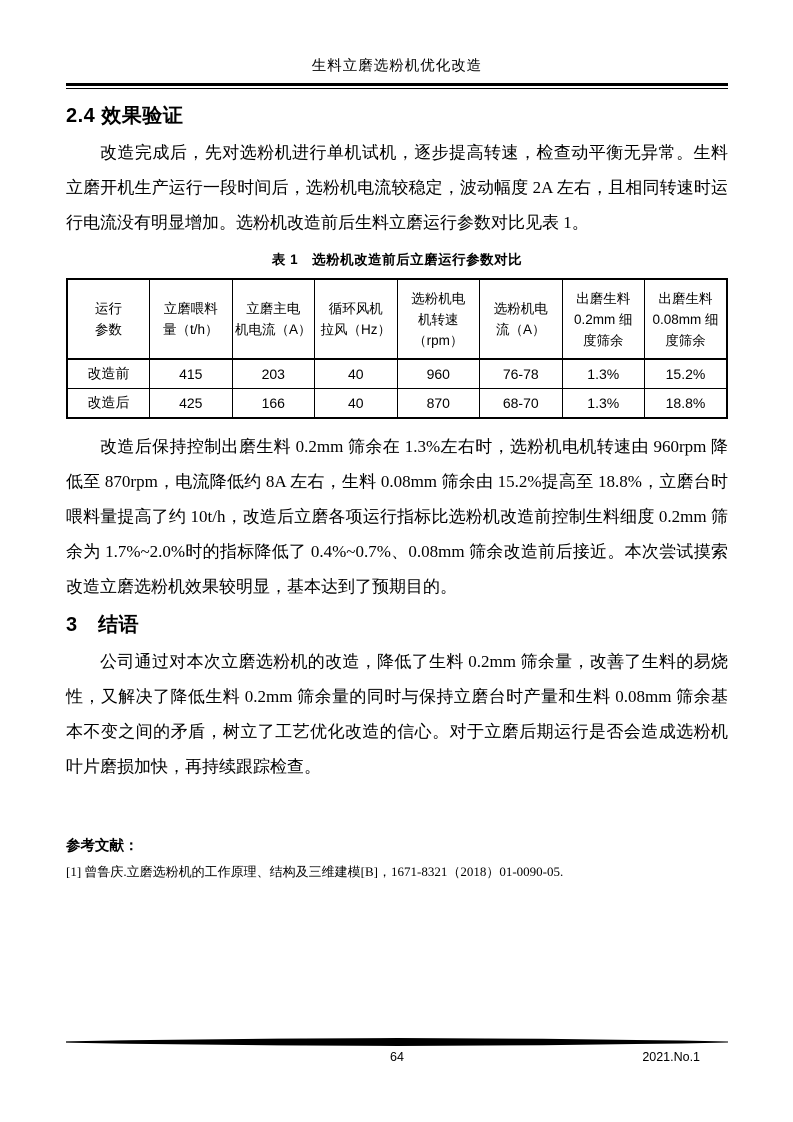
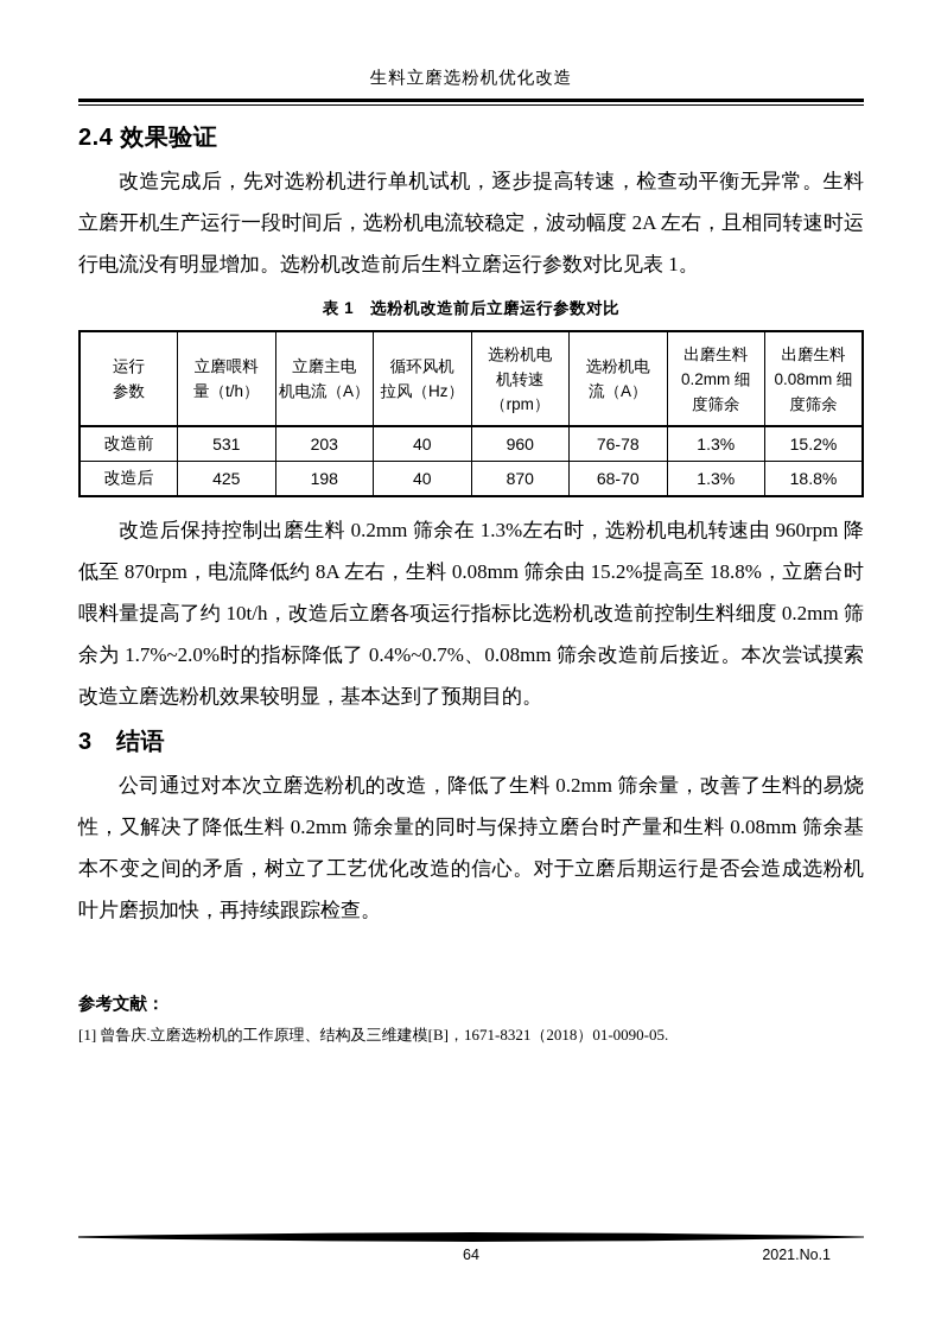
  生料立磨选粉机优化改造
  2.4 效果验证
  改造完成后，先对选粉机进行单机试机，逐步提高转速，检查动平衡无异常。生料立磨开机生产运行一段时间后，选粉机电流较稳定，波动幅度 2A 左右，且相同转速时运行电流没有明显增加。选粉机改造前后生料立磨运行参数对比见表 1。
  表 1 选粉机改造前后立磨运行参数对比
  运行 参数	立磨喂料 量（t/h）	立磨主电 机电流（A）	循环风机 拉风（Hz）	选粉机电 机转速 （rpm）	选粉机电 流（A）	出磨生料 0.2mm 细 度筛余	出磨生料 0.08mm 细 度筛余
- 改造前	415	203	40	960	76-78	1.3%	15.2%
+ 改造前	531	203	40	960	76-78	1.3%	15.2%
- 改造后	425	166	40	870	68-70	1.3%	18.8%
+ 改造后	425	198	40	870	68-70	1.3%	18.8%
  改造后保持控制出磨生料 0.2mm 筛余在 1.3%左右时，选粉机电机转速由 960rpm 降低至 870rpm，电流降低约 8A 左右，生料 0.08mm 筛余由 15.2%提高至 18.8%，立磨台时喂料量提高了约 10t/h，改造后立磨各项运行指标比选粉机改造前控制生料细度 0.2mm 筛余为 1.7%~2.0%时的指标降低了 0.4%~0.7%、0.08mm 筛余改造前后接近。本次尝试摸索改造立磨选粉机效果较明显，基本达到了预期目的。
  3 结语
  公司通过对本次立磨选粉机的改造，降低了生料 0.2mm 筛余量，改善了生料的易烧性，又解决了降低生料 0.2mm 筛余量的同时与保持立磨台时产量和生料 0.08mm 筛余基本不变之间的矛盾，树立了工艺优化改造的信心。对于立磨后期运行是否会造成选粉机叶片磨损加快，再持续跟踪检查。
  参考文献：
  [1] 曾鲁庆.立磨选粉机的工作原理、结构及三维建模[B]，1671-8321（2018）01-0090-05.
  64
  2021.No.1
